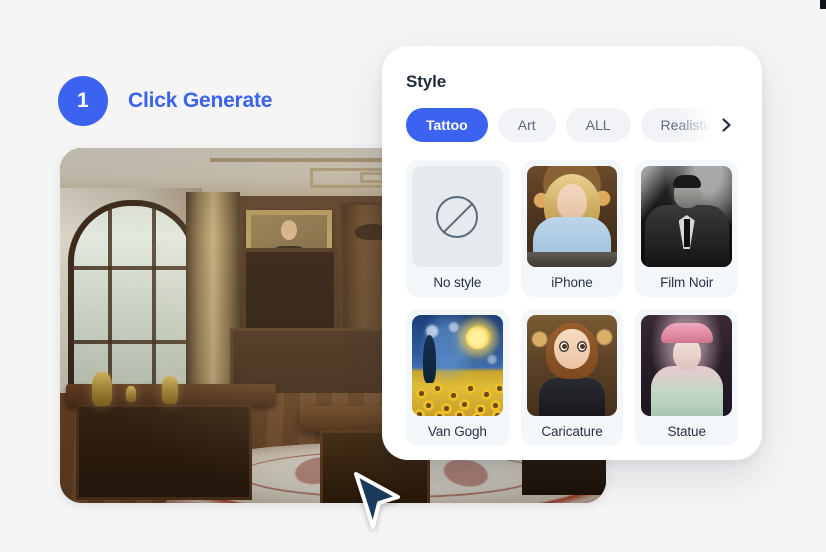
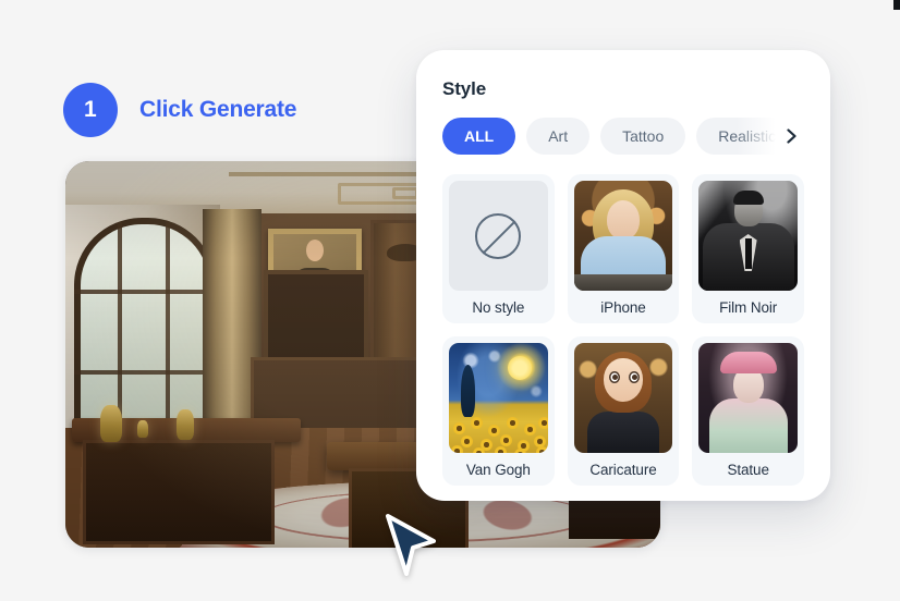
  1
  Click Generate
  Style
- Tattoo
+ ALL
  Art
- ALL
+ Tattoo
  No style
  iPhone
  Film Noir
  Van Gogh
  Caricature
  Statue
